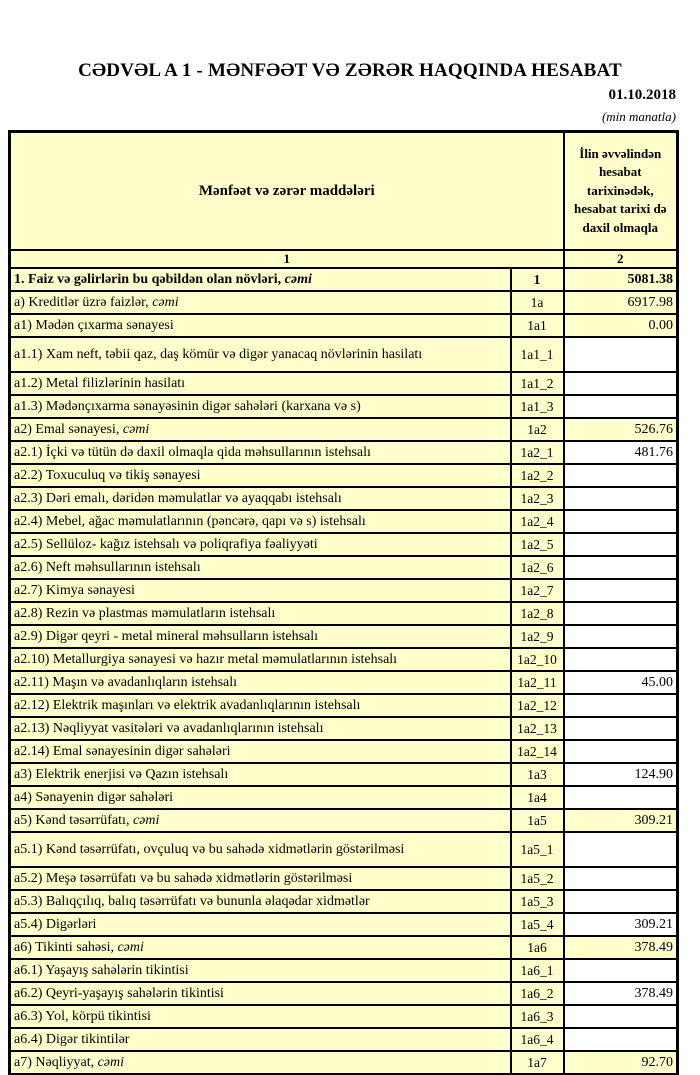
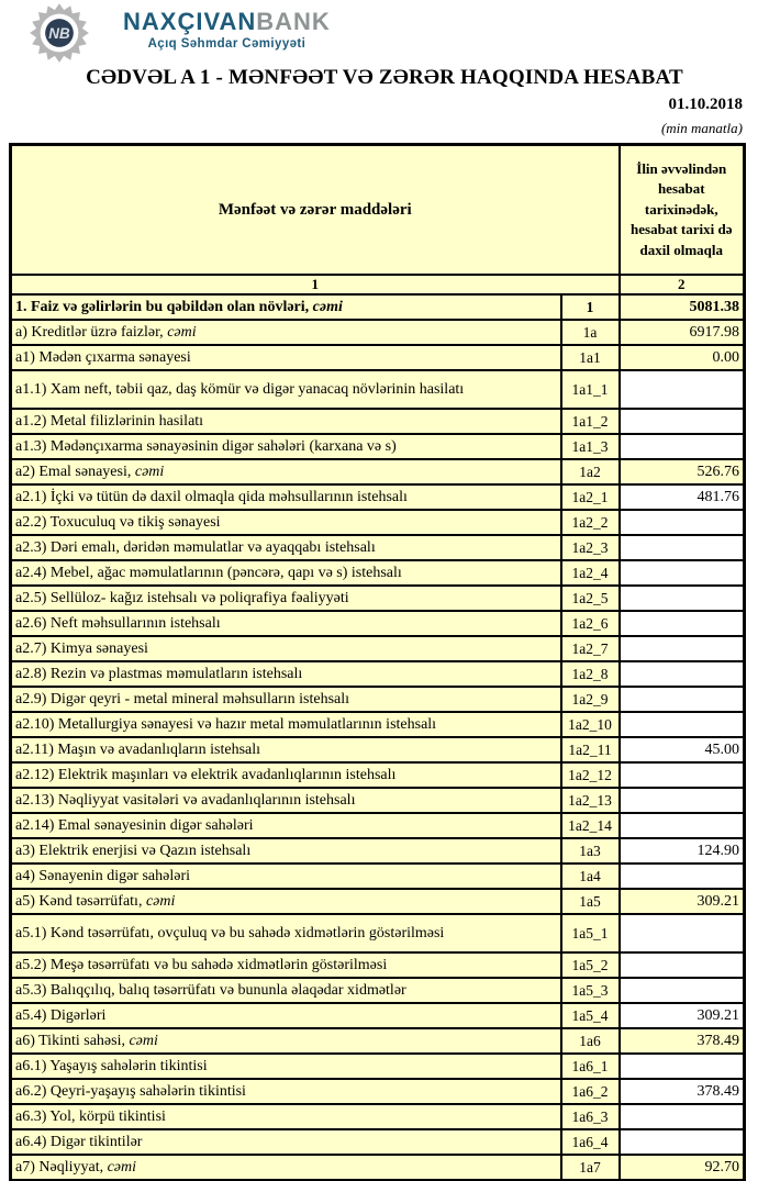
+ NB
+ NAXÇIVANBANK
+ Açıq Səhmdar Cəmiyyəti
  CƏDVƏL A 1 - MƏNFƏƏT VƏ ZƏRƏR HAQQINDA HESABAT
  01.10.2018
  (min manatla)
  Mənfəət və zərər maddələri	İlin əvvəlindən hesabat tarixinədək, hesabat tarixi də daxil olmaqla
  1	2
  1. Faiz və gəlirlərin bu qəbildən olan növləri, cəmi	1	5081.38
  a) Kreditlər üzrə faizlər, cəmi	1a	6917.98
  a1) Mədən çıxarma sənayesi	1a1	0.00
  a1.1) Xam neft, təbii qaz, daş kömür və digər yanacaq növlərinin hasilatı	1a1_1
  a1.2) Metal filizlərinin hasilatı	1a1_2
  a1.3) Mədənçıxarma sənayəsinin digər sahələri (karxana və s)	1a1_3
  a2) Emal sənayesi, cəmi	1a2	526.76
  a2.1) İçki və tütün də daxil olmaqla qida məhsullarının istehsalı	1a2_1	481.76
  a2.2) Toxuculuq və tikiş sənayesi	1a2_2
  a2.3) Dəri emalı, dəridən məmulatlar və ayaqqabı istehsalı	1a2_3
  a2.4) Mebel, ağac məmulatlarının (pəncərə, qapı və s) istehsalı	1a2_4
  a2.5) Sellüloz- kağız istehsalı və poliqrafiya fəaliyyəti	1a2_5
  a2.6) Neft məhsullarının istehsalı	1a2_6
  a2.7) Kimya sənayesi	1a2_7
  a2.8) Rezin və plastmas məmulatların istehsalı	1a2_8
  a2.9) Digər qeyri - metal mineral məhsulların istehsalı	1a2_9
  a2.10) Metallurgiya sənayesi və hazır metal məmulatlarının istehsalı	1a2_10
  a2.11) Maşın və avadanlıqların istehsalı	1a2_11	45.00
  a2.12) Elektrik maşınları və elektrik avadanlıqlarının istehsalı	1a2_12
  a2.13) Nəqliyyat vasitələri və avadanlıqlarının istehsalı	1a2_13
  a2.14) Emal sənayesinin digər sahələri	1a2_14
  a3) Elektrik enerjisi və Qazın istehsalı	1a3	124.90
  a4) Sənayenin digər sahələri	1a4
  a5) Kənd təsərrüfatı, cəmi	1a5	309.21
  a5.1) Kənd təsərrüfatı, ovçuluq və bu sahədə xidmətlərin göstərilməsi	1a5_1
  a5.2) Meşə təsərrüfatı və bu sahədə xidmətlərin göstərilməsi	1a5_2
  a5.3) Balıqçılıq, balıq təsərrüfatı və bununla əlaqədar xidmətlər	1a5_3
  a5.4) Digərləri	1a5_4	309.21
  a6) Tikinti sahəsi, cəmi	1a6	378.49
  a6.1) Yaşayış sahələrin tikintisi	1a6_1
  a6.2) Qeyri-yaşayış sahələrin tikintisi	1a6_2	378.49
  a6.3) Yol, körpü tikintisi	1a6_3
  a6.4) Digər tikintilər	1a6_4
  a7) Nəqliyyat, cəmi	1a7	92.70
